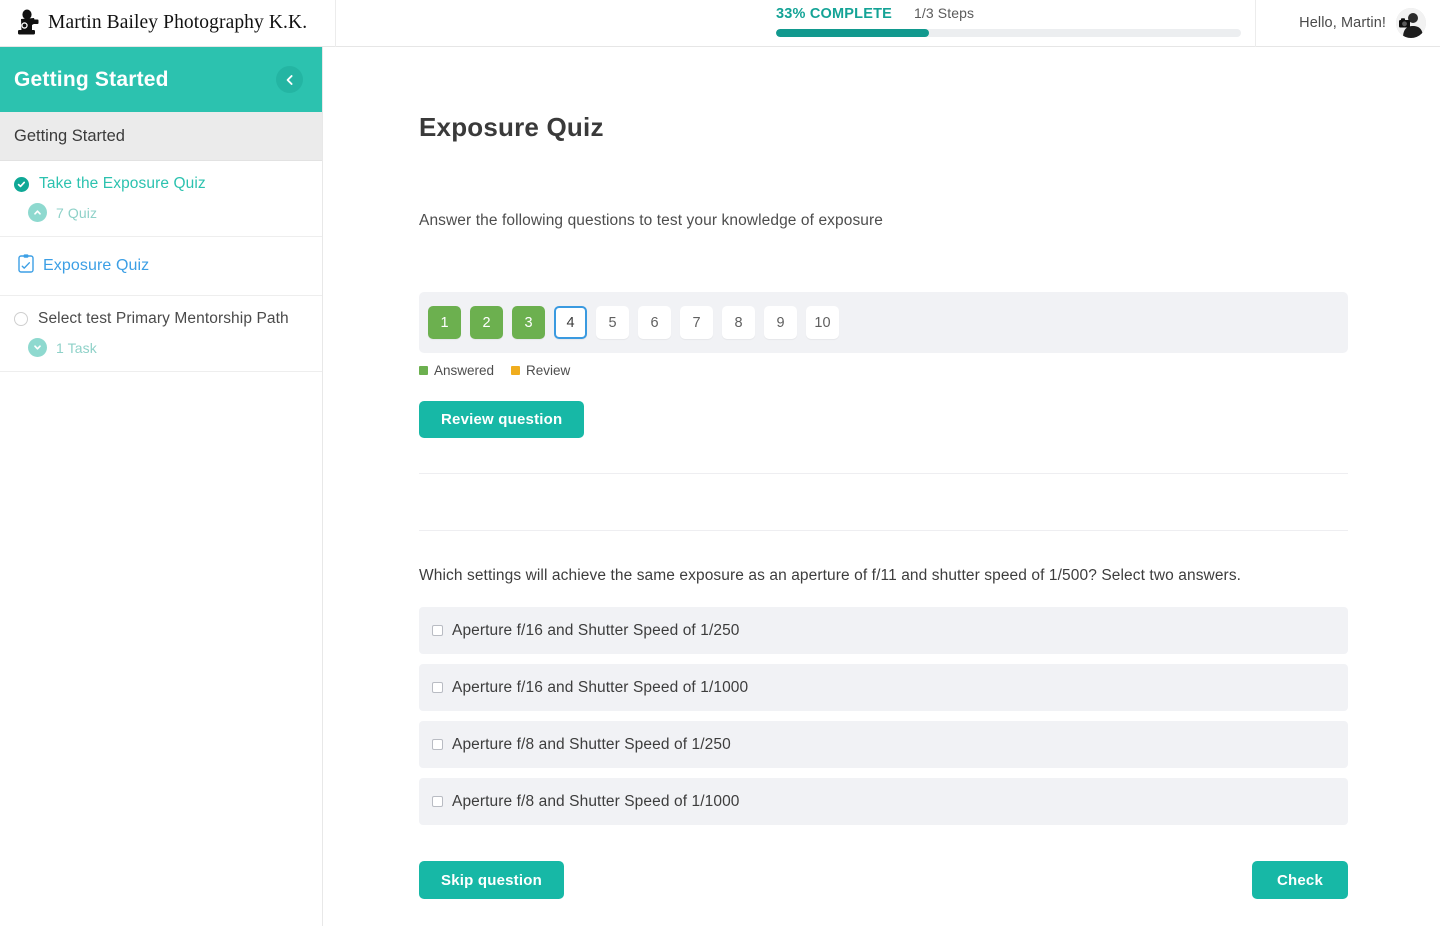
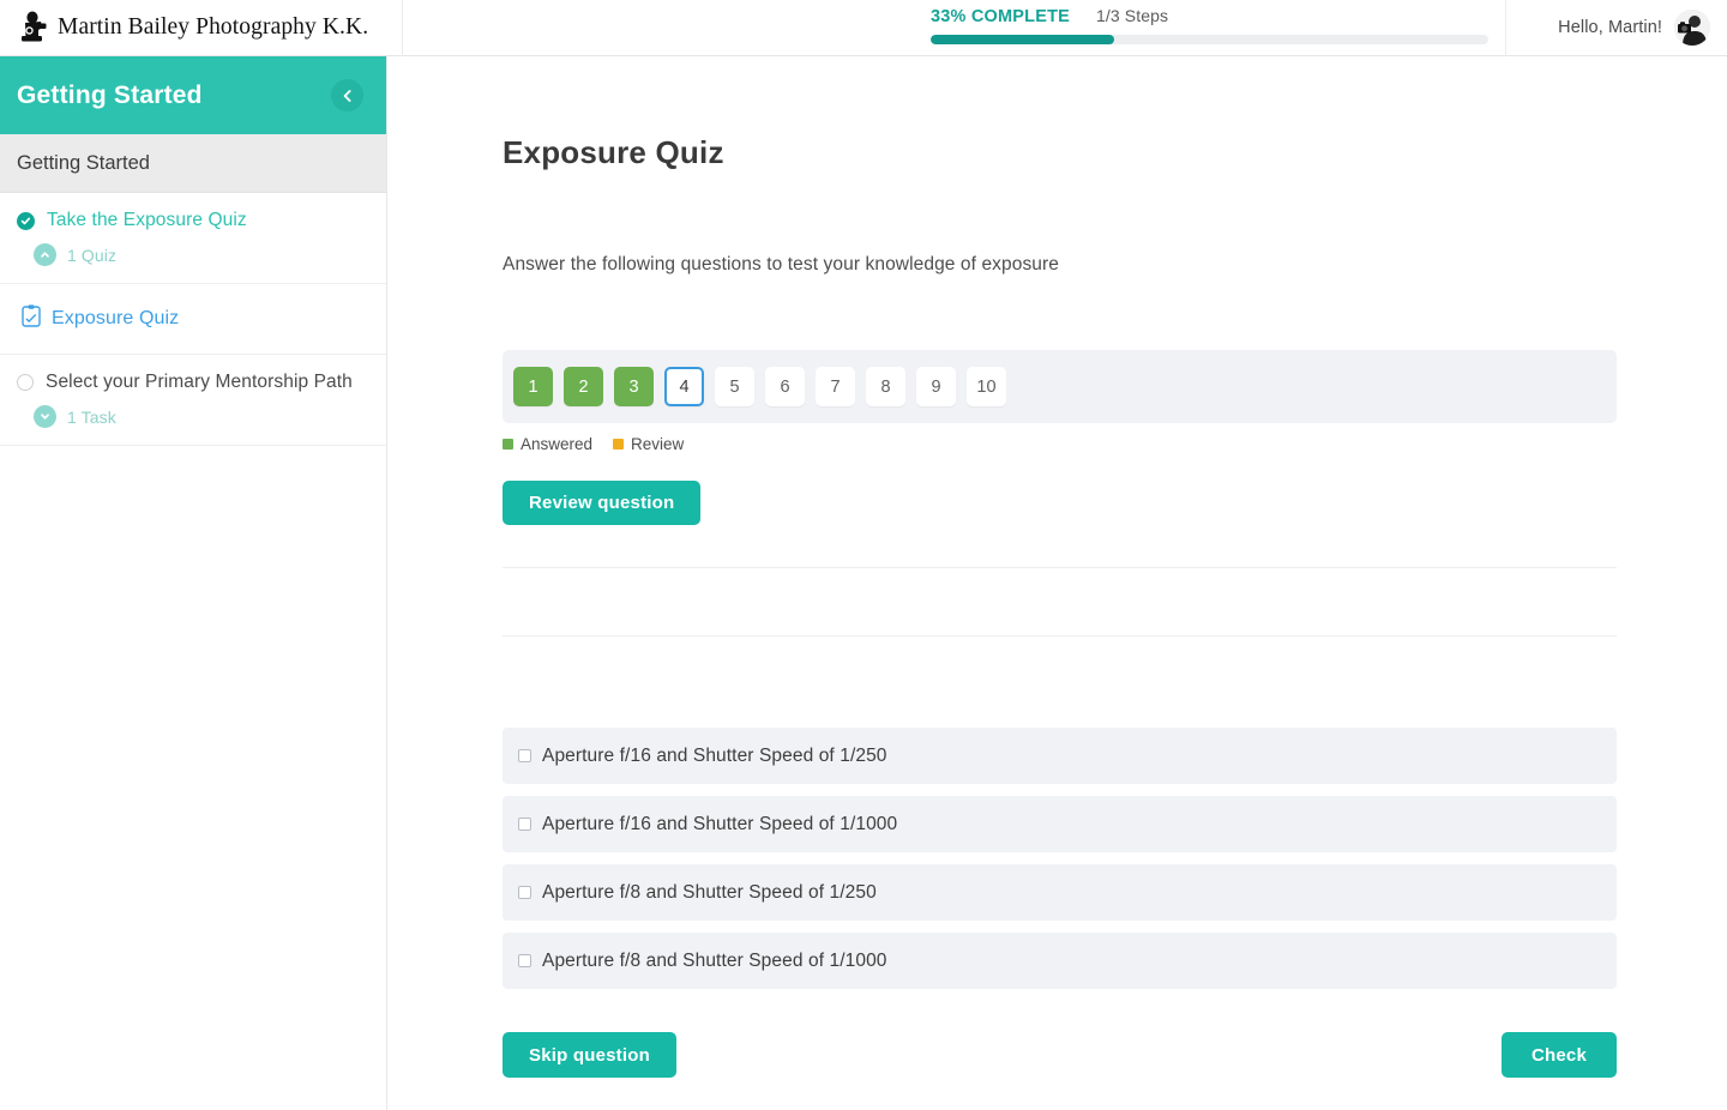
  Martin Bailey Photography K.K.
  33% COMPLETE
  1/3 Steps
  Hello, Martin!
  Getting Started
  Getting Started
  Take the Exposure Quiz
- 7 Quiz
+ 1 Quiz
  Exposure Quiz
- Select test Primary Mentorship Path
+ Select your Primary Mentorship Path
  1 Task
  Exposure Quiz
  Answer the following questions to test your knowledge of exposure
  1
  2
  3
  4
  5
  6
  7
  8
  9
  10
  Answered
  Review
  Review question
- Which settings will achieve the same exposure as an aperture of f/11 and shutter speed of 1/500? Select two answers.
  Aperture f/16 and Shutter Speed of 1/250
  Aperture f/16 and Shutter Speed of 1/1000
  Aperture f/8 and Shutter Speed of 1/250
  Aperture f/8 and Shutter Speed of 1/1000
  Skip question
  Check
